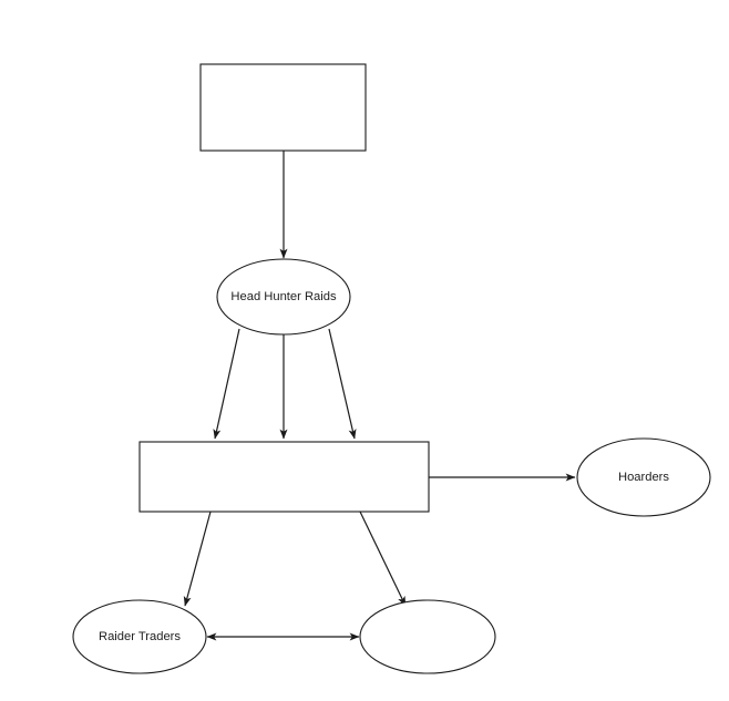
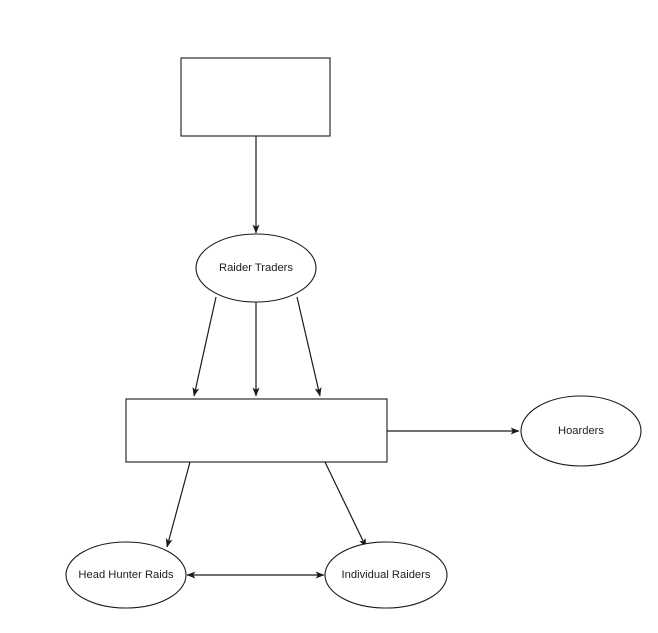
- Head Hunter Raids
+ Raider Traders
  Hoarders
- Raider Traders
+ Head Hunter Raids
+ Individual Raiders
